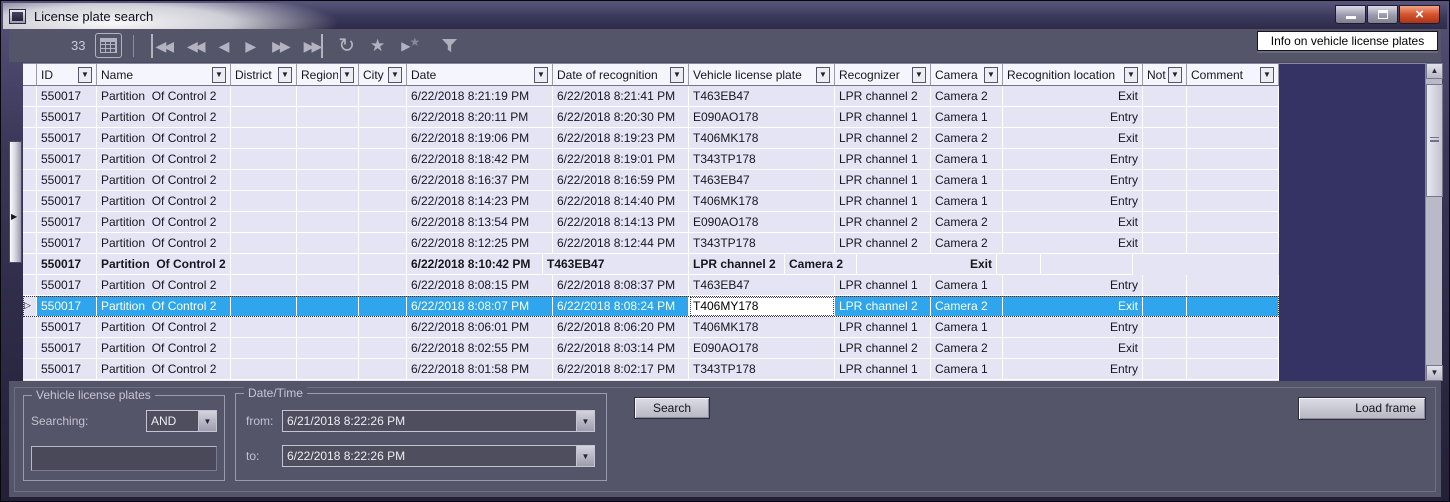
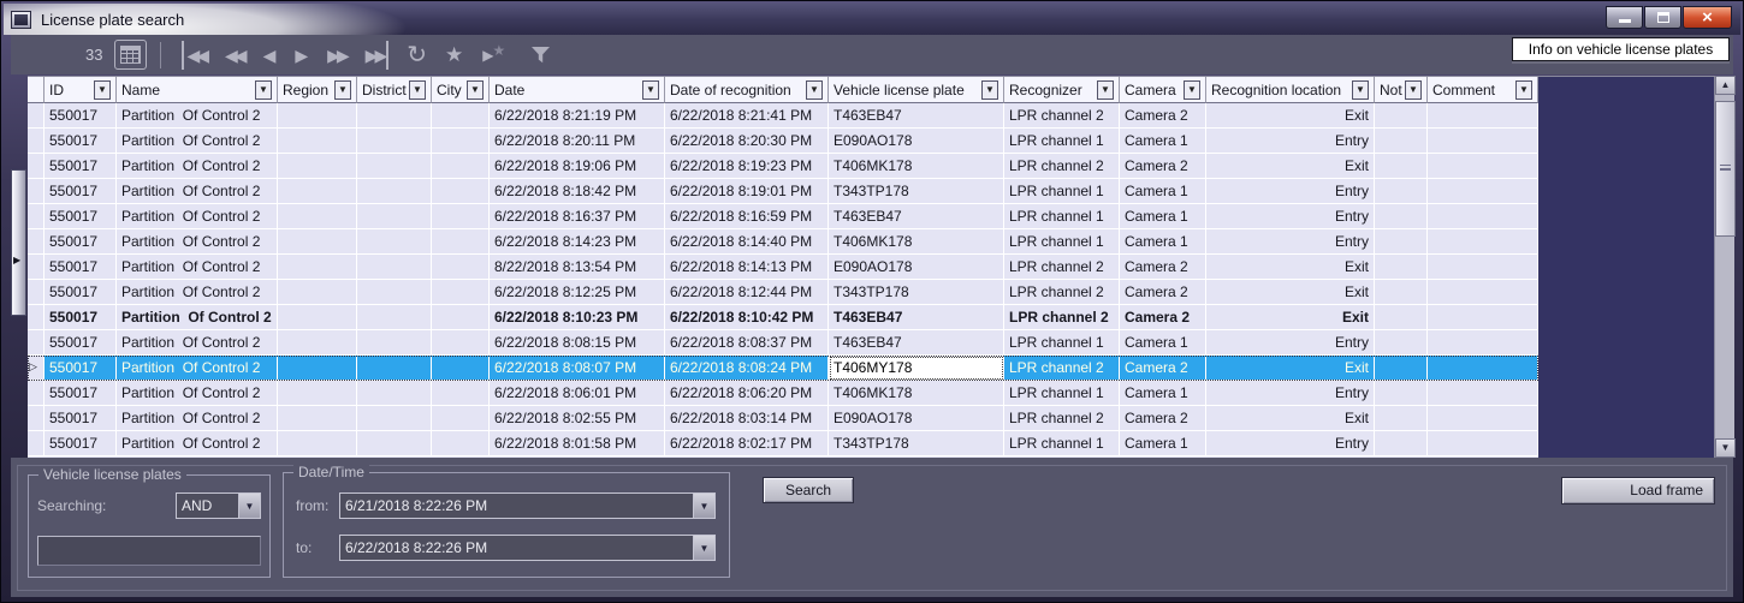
  License plate search
  ×
  33
  ◀◀
  ◀◀
  ◀
  ▶
  ▶▶
  ▶▶
  ↻
  ★
  ▶★
  Info on vehicle license plates
  ▶
  ID
  ▼
  Name
  ▼
- District
+ Region
  ▼
- Region
+ District
  ▼
  City
  ▼
  Date
  ▼
  Date of recognition
  ▼
  Vehicle license plate
  ▼
  Recognizer
  ▼
  Camera
  ▼
  Recognition location
  ▼
  Not
  ▼
  Comment
  ▼
  550017
  Partition Of Control 2
  6/22/2018 8:21:19 PM
  6/22/2018 8:21:41 PM
  T463EB47
  LPR channel 2
  Camera 2
  Exit
  550017
  Partition Of Control 2
  6/22/2018 8:20:11 PM
  6/22/2018 8:20:30 PM
  E090AO178
  LPR channel 1
  Camera 1
  Entry
  550017
  Partition Of Control 2
  6/22/2018 8:19:06 PM
  6/22/2018 8:19:23 PM
  T406MK178
  LPR channel 2
  Camera 2
  Exit
  550017
  Partition Of Control 2
  6/22/2018 8:18:42 PM
  6/22/2018 8:19:01 PM
  T343TP178
  LPR channel 1
  Camera 1
  Entry
  550017
  Partition Of Control 2
  6/22/2018 8:16:37 PM
  6/22/2018 8:16:59 PM
  T463EB47
  LPR channel 1
  Camera 1
  Entry
  550017
  Partition Of Control 2
  6/22/2018 8:14:23 PM
  6/22/2018 8:14:40 PM
  T406MK178
  LPR channel 1
  Camera 1
  Entry
  550017
  Partition Of Control 2
- 6/22/2018 8:13:54 PM
+ 8/22/2018 8:13:54 PM
  6/22/2018 8:14:13 PM
  E090AO178
  LPR channel 2
  Camera 2
  Exit
  550017
  Partition Of Control 2
  6/22/2018 8:12:25 PM
  6/22/2018 8:12:44 PM
  T343TP178
  LPR channel 2
  Camera 2
  Exit
  550017
  Partition Of Control 2
+ 6/22/2018 8:10:23 PM
  6/22/2018 8:10:42 PM
  T463EB47
  LPR channel 2
  Camera 2
  Exit
  550017
  Partition Of Control 2
  6/22/2018 8:08:15 PM
  6/22/2018 8:08:37 PM
  T463EB47
  LPR channel 1
  Camera 1
  Entry
  ▷
  550017
  Partition Of Control 2
  6/22/2018 8:08:07 PM
  6/22/2018 8:08:24 PM
  T406MY178
  LPR channel 2
  Camera 2
  Exit
  550017
  Partition Of Control 2
  6/22/2018 8:06:01 PM
  6/22/2018 8:06:20 PM
  T406MK178
  LPR channel 1
  Camera 1
  Entry
  550017
  Partition Of Control 2
  6/22/2018 8:02:55 PM
  6/22/2018 8:03:14 PM
  E090AO178
  LPR channel 2
  Camera 2
  Exit
  550017
  Partition Of Control 2
  6/22/2018 8:01:58 PM
  6/22/2018 8:02:17 PM
  T343TP178
  LPR channel 1
  Camera 1
  Entry
  ▲
  ▼
  Vehicle license plates
  Searching:
  AND
  ▼
  Date/Time
  from:
  6/21/2018 8:22:26 PM
  ▼
  to:
  6/22/2018 8:22:26 PM
  ▼
  Search
  Load frame
